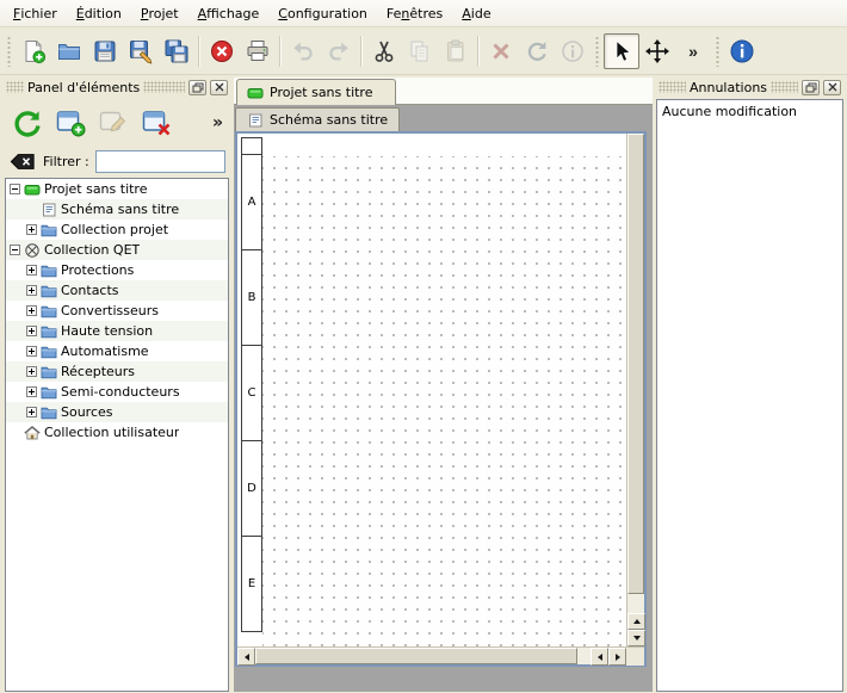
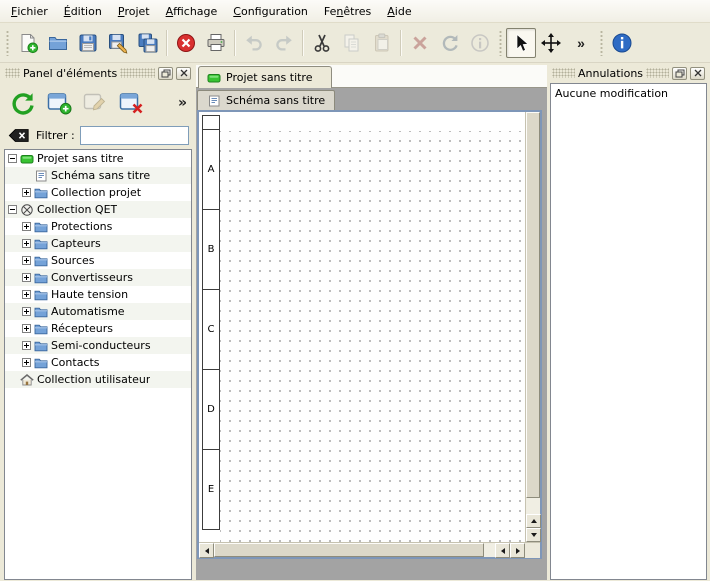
  F
  ichier
  É
  dition
  P
  rojet
  A
  ffichage
  C
  onfiguration
  Fe
  n
  êtres
  A
  ide
  »
  Panel d'éléments
  »
  Filtrer :
  Projet sans titre
  Schéma sans titre
  Collection projet
  Collection QET
  Protections
+ Capteurs
- Contacts
+ Sources
  Convertisseurs
  Haute tension
  Automatisme
  Récepteurs
  Semi-conducteurs
- Sources
+ Contacts
  Collection utilisateur
  Projet sans titre
  Schéma sans titre
  A
  B
  C
  D
  E
  Annulations
  Aucune modification
